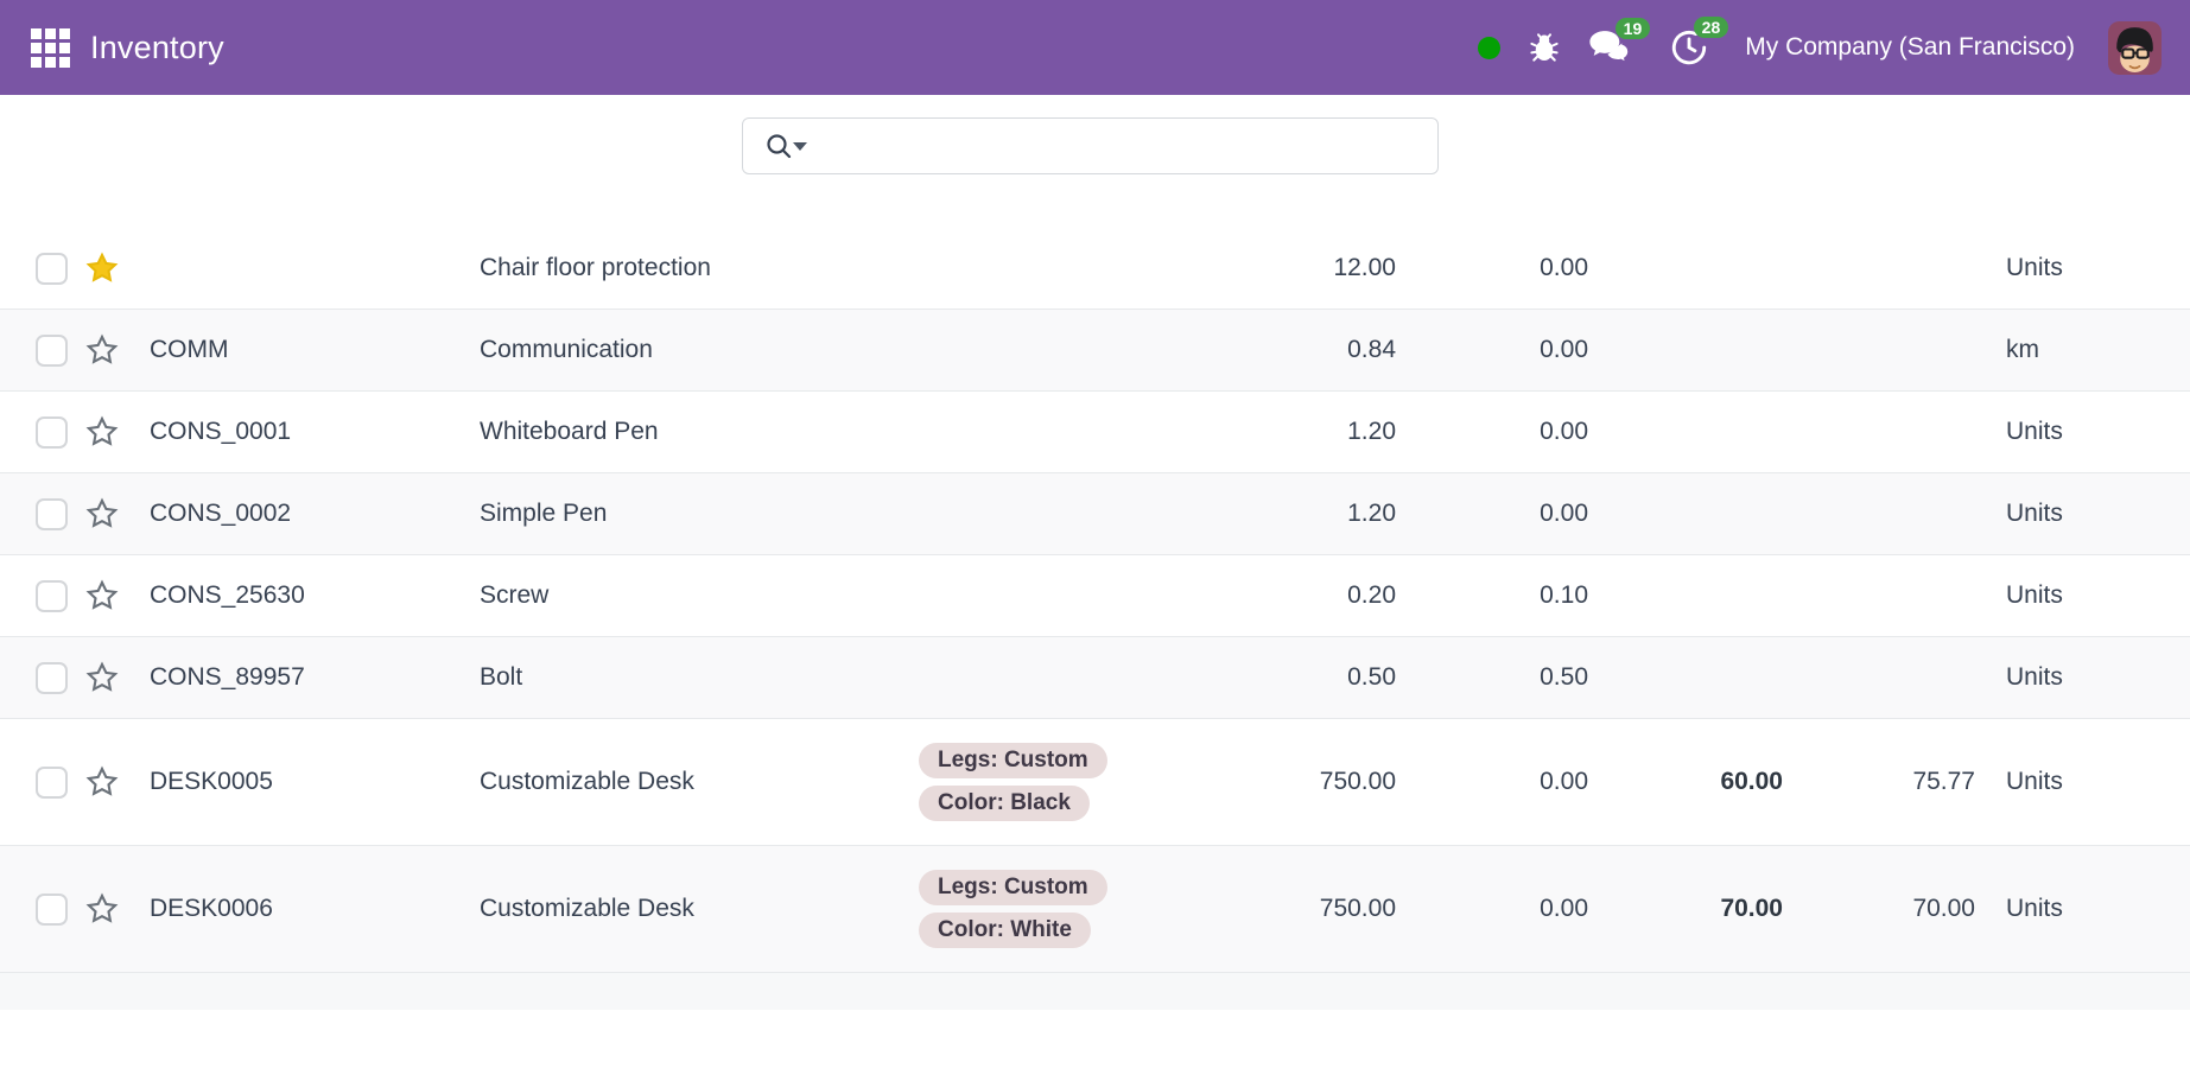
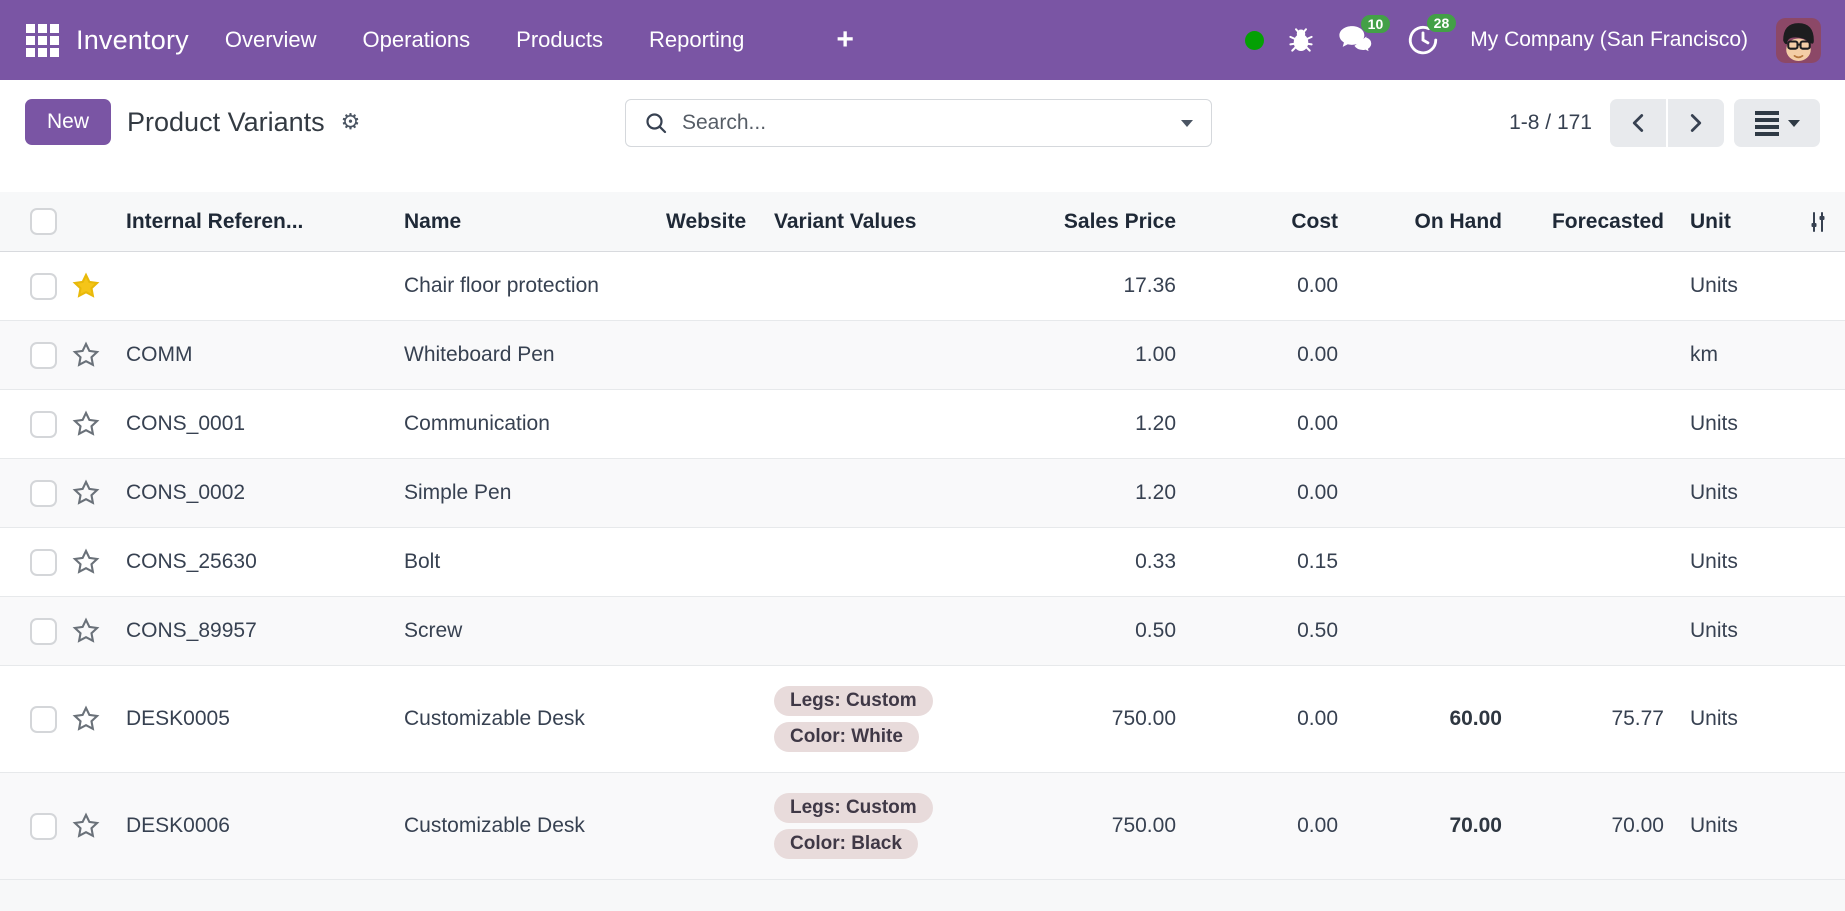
  Inventory
+ Overview
+ Operations
+ Products
+ Reporting
+ +
- 19
+ 10
  28
  My Company (San Francisco)
+ New
+ Product Variants
+ ⚙
+ Search...
+ 1-8 / 171
+ Internal Referen...
+ Name
+ Website
+ Variant Values
+ Sales Price
+ Cost
+ On Hand
+ Forecasted
+ Unit
  Chair floor protection
- 12.00
+ 17.36
  0.00
  Units
  COMM
- Communication
+ Whiteboard Pen
- 0.84
+ 1.00
  0.00
  km
  CONS_0001
- Whiteboard Pen
+ Communication
  1.20
  0.00
  Units
  CONS_0002
  Simple Pen
  1.20
  0.00
  Units
  CONS_25630
- Screw
+ Bolt
- 0.20
+ 0.33
- 0.10
+ 0.15
  Units
  CONS_89957
- Bolt
+ Screw
  0.50
  0.50
  Units
  DESK0005
  Customizable Desk
  Legs: Custom
- Color: Black
+ Color: White
  750.00
  0.00
  60.00
  75.77
  Units
  DESK0006
  Customizable Desk
  Legs: Custom
- Color: White
+ Color: Black
  750.00
  0.00
  70.00
  70.00
  Units
